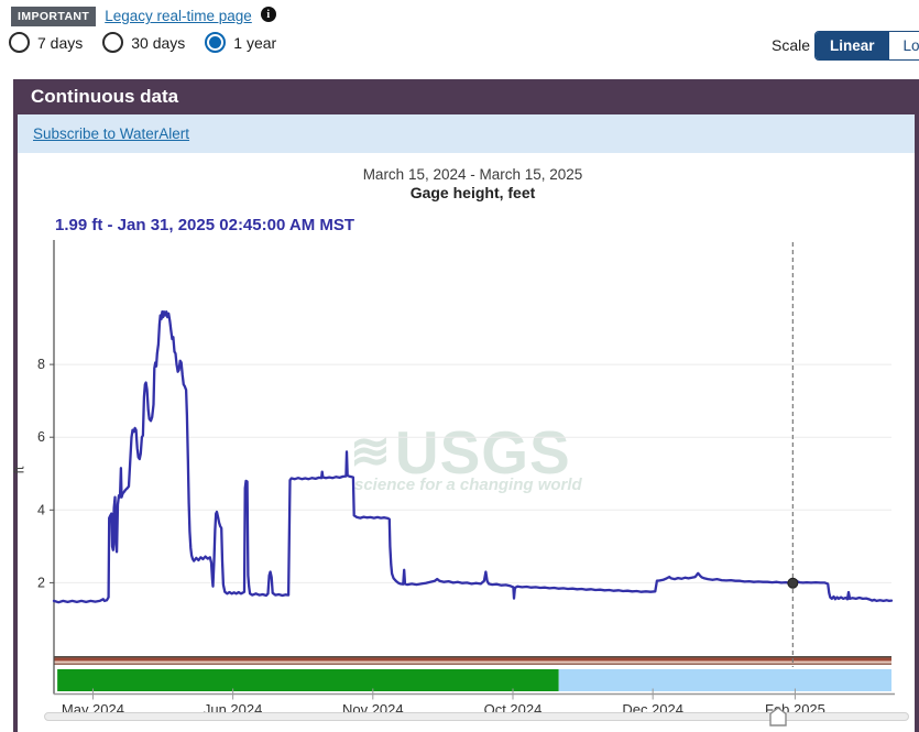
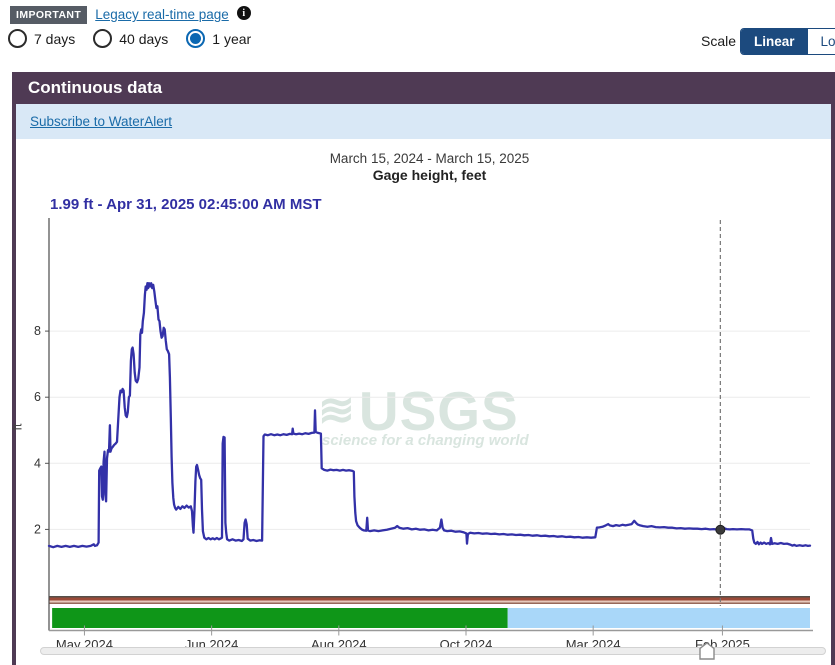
  IMPORTANT
  Legacy real-time page
  i
  7 days
- 30 days
+ 40 days
  1 year
  Scale
  Linear
  Continuous data
  Subscribe to WaterAlert
  March 15, 2024 - March 15, 2025
  Gage height, feet
- 1.99 ft - Jan 31, 2025 02:45:00 AM MST
+ 1.99 ft - Apr 31, 2025 02:45:00 AM MST
  ≋
  USGS
  science for a changing world
  2
  4
  6
  8
  May 2024
  Jun 2024
- Nov 2024
+ Aug 2024
  Oct 2024
- Dec 2024
+ Mar 2024
  Fb 2025
